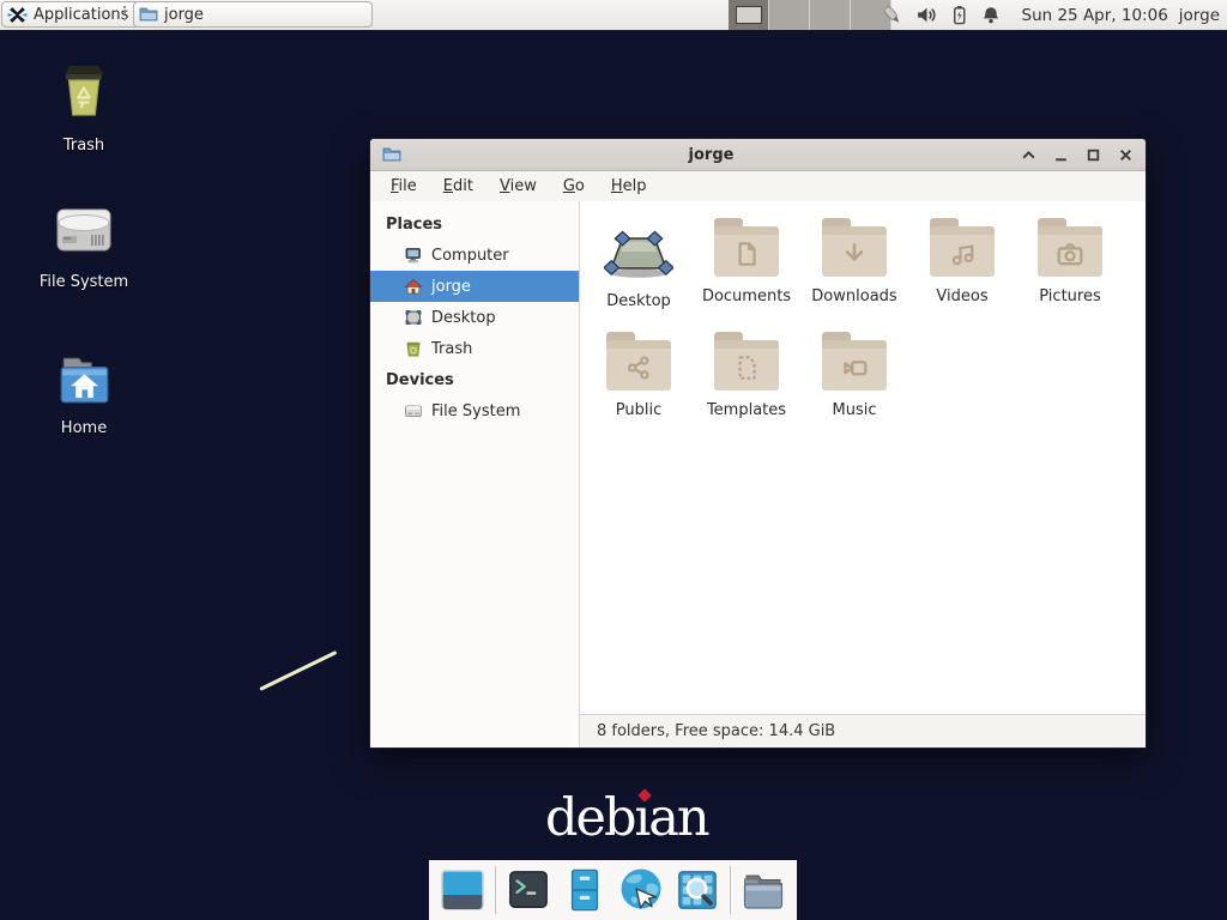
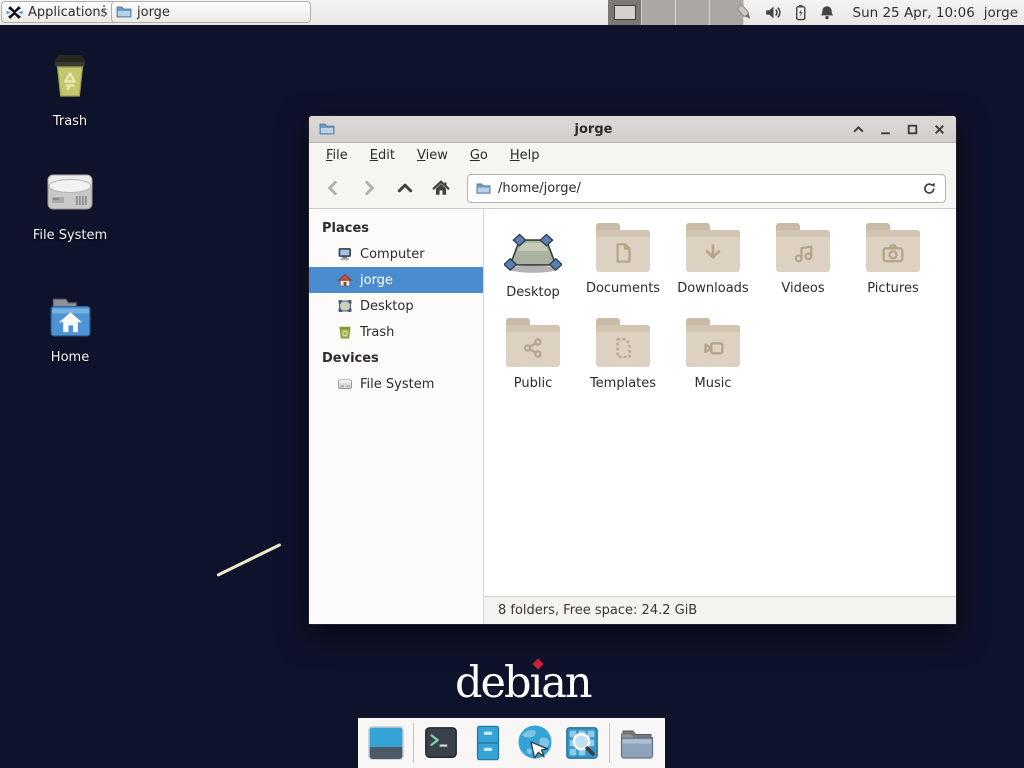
  Application
  jorge
  Sun 25 Apr, 10:06
  jorge
  Trash
  File System
  Home
  jorge
  File
  Edit
  View
  Go
  Help
+ /home/jorge/
  Places
  Computer
  jorge
  Desktop
  Trash
  Devices
  File System
  Desktop
  Documents
  Downloads
  Videos
  Pictures
  Public
  Templates
  Music
- 8 folders, Free space: 14.4 GiB
+ 8 folders, Free space: 24.2 GiB
  debıan
